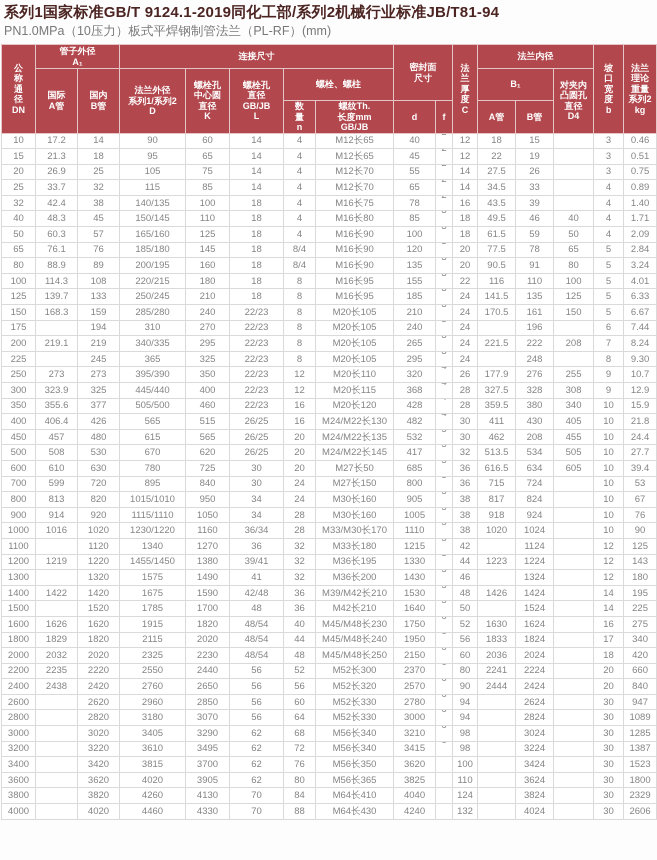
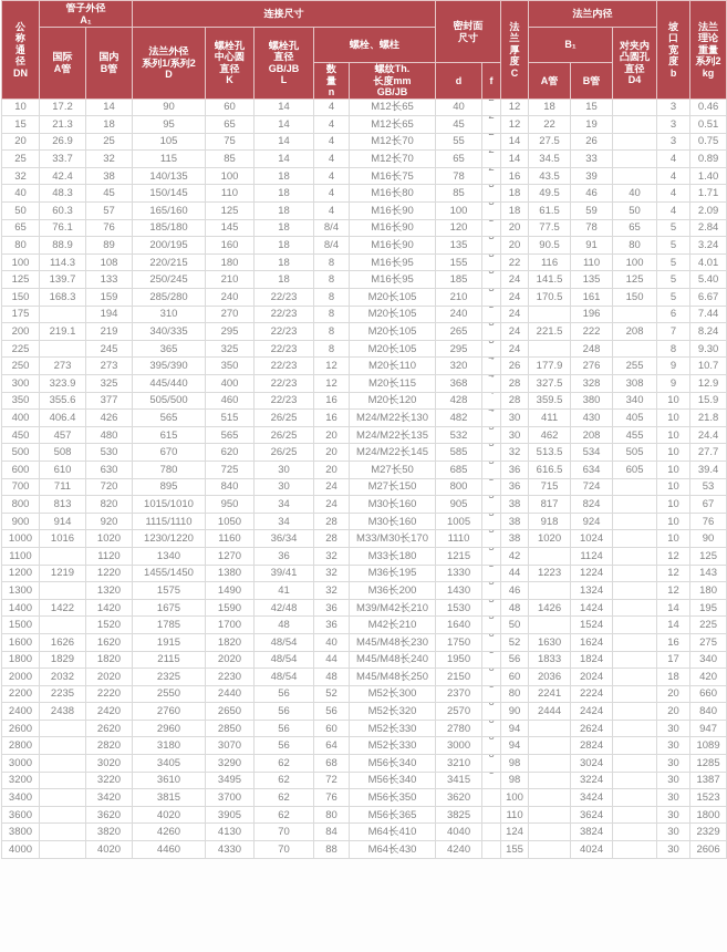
- 系列1国家标准GB/T 9124.1-2019同化工部/系列2机械行业标准JB/T81-94
- PN1.0MPa（10压力）板式平焊钢制管法兰（PL-RF）(mm)
  公 称 通 径 DN	管子外径 A₁	连接尺寸	密封面 尺寸	法 兰 厚 度 C	法兰内径	坡 口 宽 度 b	法兰 理论 重量 系列2 kg
  国际 A管	国内 B管	法兰外径 系列1/系列2 D	螺栓孔 中心圆 直径 K	螺栓孔 直径 GB/JB L	螺栓、螺柱	B₁	对夹内 凸圆孔 直径 D4
  数 量 n	螺纹Th. 长度mm GB/JB	d	f	A管	B管
  10	17.2	14	90	60	14	4	M12长65	40	2	12	18	15		3	0.46
  15	21.3	18	95	65	14	4	M12长65	45	2	12	22	19		3	0.51
  20	26.9	25	105	75	14	4	M12长70	55	2	14	27.5	26		3	0.75
  25	33.7	32	115	85	14	4	M12长70	65	2	14	34.5	33		4	0.89
  32	42.4	38	140/135	100	18	4	M16长75	78	2	16	43.5	39		4	1.40
  40	48.3	45	150/145	110	18	4	M16长80	85	3	18	49.5	46	40	4	1.71
  50	60.3	57	165/160	125	18	4	M16长90	100	3	18	61.5	59	50	4	2.09
  65	76.1	76	185/180	145	18	8/4	M16长90	120	3	20	77.5	78	65	5	2.84
  80	88.9	89	200/195	160	18	8/4	M16长90	135	3	20	90.5	91	80	5	3.24
  100	114.3	108	220/215	180	18	8	M16长95	155	3	22	116	110	100	5	4.01
- 125	139.7	133	250/245	210	18	8	M16长95	185	3	24	141.5	135	125	5	6.33
+ 125	139.7	133	250/245	210	18	8	M16长95	185	3	24	141.5	135	125	5	5.40
  150	168.3	159	285/280	240	22/23	8	M20长105	210	3	24	170.5	161	150	5	6.67
  175		194	310	270	22/23	8	M20长105	240	3	24		196		6	7.44
  200	219.1	219	340/335	295	22/23	8	M20长105	265	3	24	221.5	222	208	7	8.24
  225		245	365	325	22/23	8	M20长105	295	3	24		248		8	9.30
  250	273	273	395/390	350	22/23	12	M20长110	320	4	26	177.9	276	255	9	10.7
  300	323.9	325	445/440	400	22/23	12	M20长115	368	4	28	327.5	328	308	9	12.9
  350	355.6	377	505/500	460	22/23	16	M20长120	428	4	28	359.5	380	340	10	15.9
  400	406.4	426	565	515	26/25	16	M24/M22长130	482	4	30	411	430	405	10	21.8
  450	457	480	615	565	26/25	20	M24/M22长135	532	5	30	462	208	455	10	24.4
- 500	508	530	670	620	26/25	20	M24/M22长145	417	5	32	513.5	534	505	10	27.7
+ 500	508	530	670	620	26/25	20	M24/M22长145	585	5	32	513.5	534	505	10	27.7
  600	610	630	780	725	30	20	M27长50	685	5	36	616.5	634	605	10	39.4
- 700	599	720	895	840	30	24	M27长150	800	5	36	715	724		10	53
+ 700	711	720	895	840	30	24	M27长150	800	5	36	715	724		10	53
  800	813	820	1015/1010	950	34	24	M30长160	905	5	38	817	824		10	67
  900	914	920	1115/1110	1050	34	28	M30长160	1005	5	38	918	924		10	76
  1000	1016	1020	1230/1220	1160	36/34	28	M33/M30长170	1110	5	38	1020	1024		10	90
  1100		1120	1340	1270	36	32	M33长180	1215	5	42		1124		12	125
  1200	1219	1220	1455/1450	1380	39/41	32	M36长195	1330	5	44	1223	1224		12	143
  1300		1320	1575	1490	41	32	M36长200	1430	5	46		1324		12	180
  1400	1422	1420	1675	1590	42/48	36	M39/M42长210	1530	5	48	1426	1424		14	195
  1500		1520	1785	1700	48	36	M42长210	1640	5	50		1524		14	225
  1600	1626	1620	1915	1820	48/54	40	M45/M48长230	1750	6	52	1630	1624		16	275
  1800	1829	1820	2115	2020	48/54	44	M45/M48长240	1950	6	56	1833	1824		17	340
  2000	2032	2020	2325	2230	48/54	48	M45/M48长250	2150	6	60	2036	2024		18	420
  2200	2235	2220	2550	2440	56	52	M52长300	2370	6	80	2241	2224		20	660
  2400	2438	2420	2760	2650	56	56	M52长320	2570	6	90	2444	2424		20	840
  2600		2620	2960	2850	56	60	M52长330	2780	6	94		2624		30	947
  2800		2820	3180	3070	56	64	M52长330	3000	6	94		2824		30	1089
  3000		3020	3405	3290	62	68	M56长340	3210	6	98		3024		30	1285
  3200		3220	3610	3495	62	72	M56长340	3415	6	98		3224		30	1387
  3400		3420	3815	3700	62	76	M56长350	3620		100		3424		30	1523
  3600		3620	4020	3905	62	80	M56长365	3825		110		3624		30	1800
  3800		3820	4260	4130	70	84	M64长410	4040		124		3824		30	2329
- 4000		4020	4460	4330	70	88	M64长430	4240		132		4024		30	2606
+ 4000		4020	4460	4330	70	88	M64长430	4240		155		4024		30	2606
